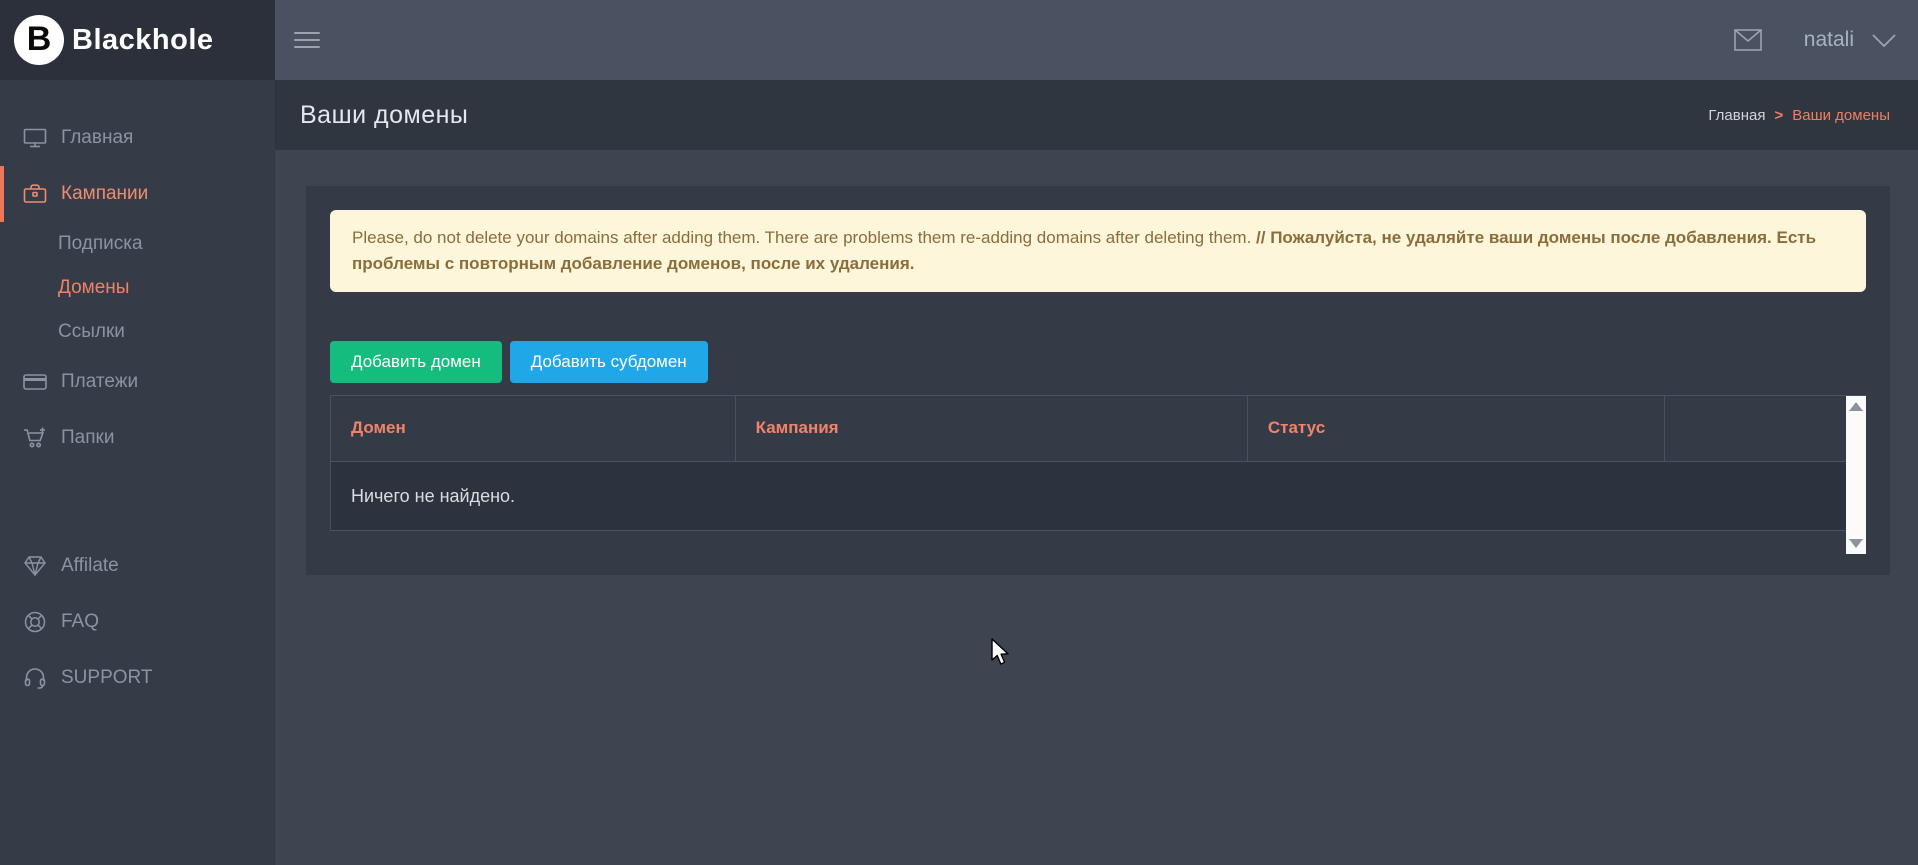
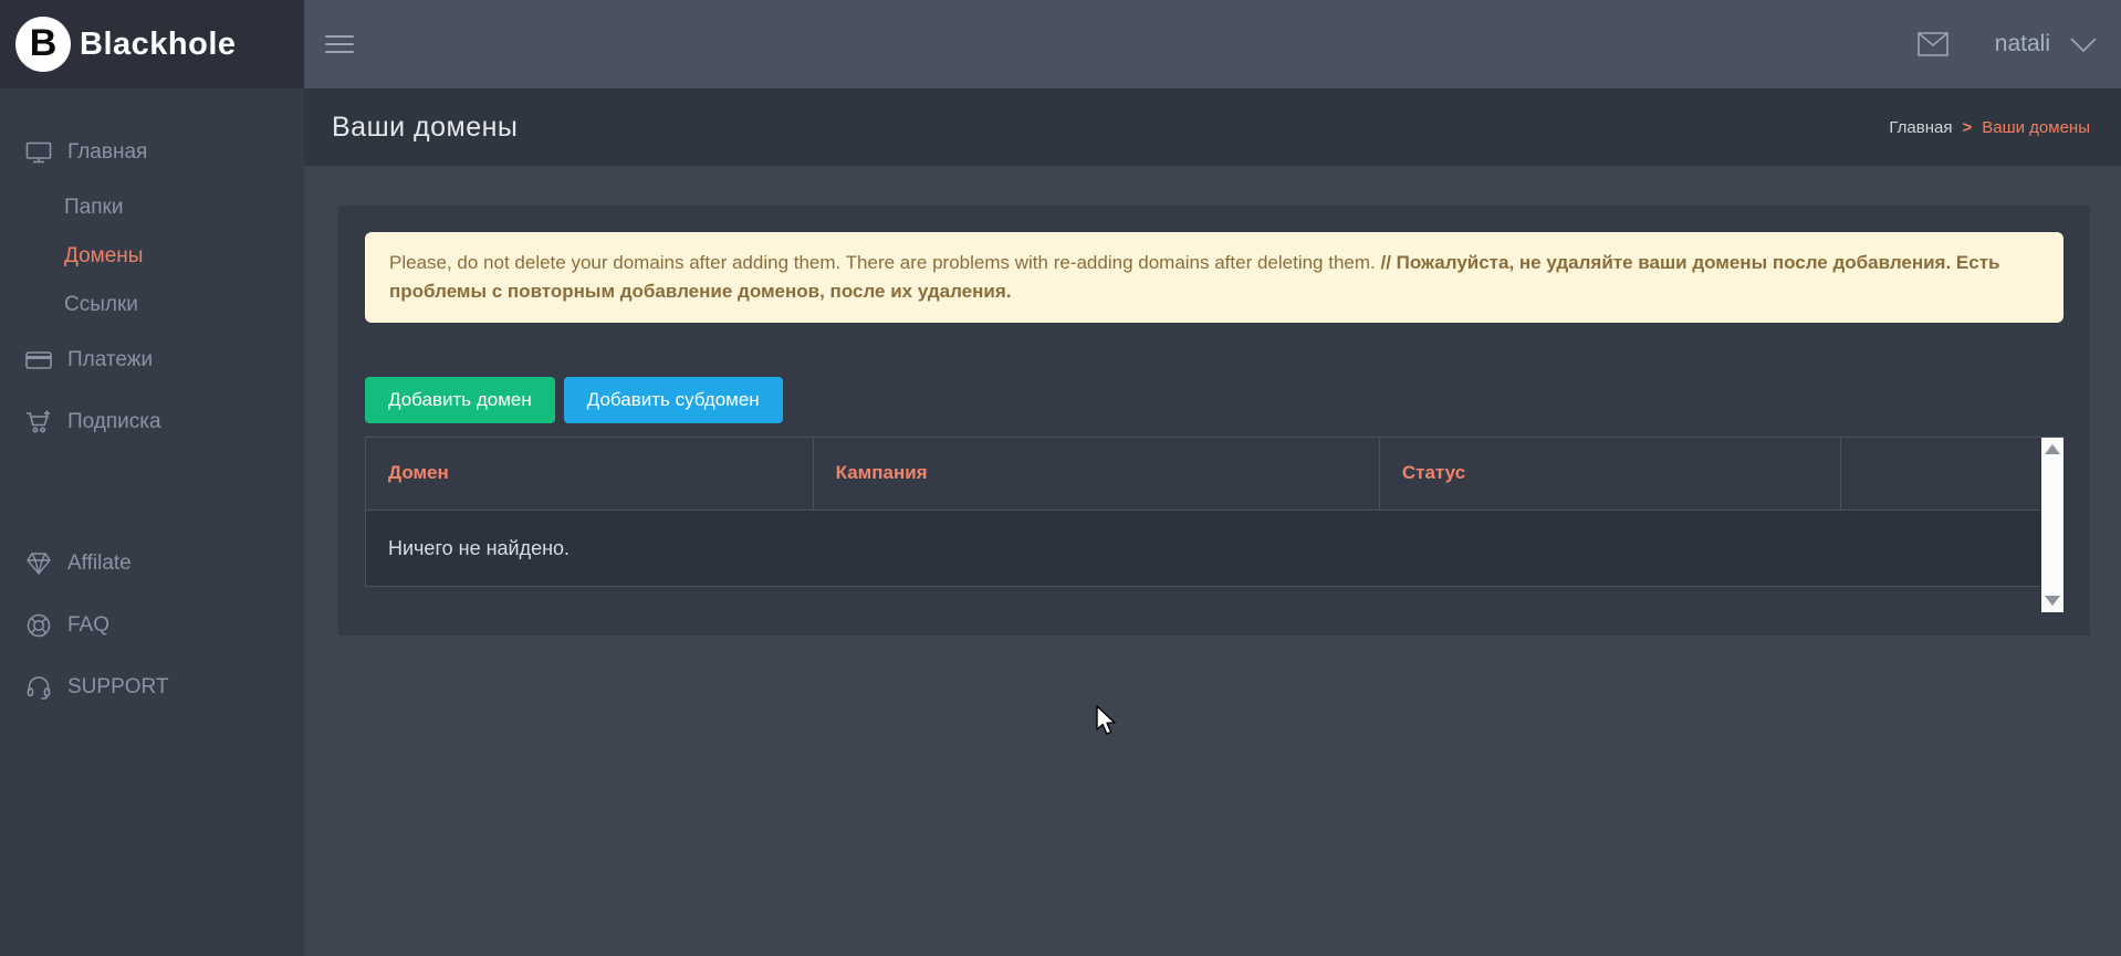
  B
  Blackhole
  natali
  Главная
- Кампании
- Подписка
+ Папки
  Домены
  Ссылки
  Платежи
- Папки
+ Подписка
  Affilate
  FAQ
  SUPPORT
  Ваши домены
  Главная
  >
  Ваши домены
- Please, do not delete your domains after adding them. There are problems them re-adding domains after deleting them. // Пожалуйста, не удаляйте ваши домены после добавления. Есть проблемы с повторным добавление доменов, после их удаления.
+ Please, do not delete your domains after adding them. There are problems with re-adding domains after deleting them. // Пожалуйста, не удаляйте ваши домены после добавления. Есть проблемы с повторным добавление доменов, после их удаления.
  Добавить домен
  Добавить субдомен
  Домен	Кампания	Статус
  Ничего не найдено.
